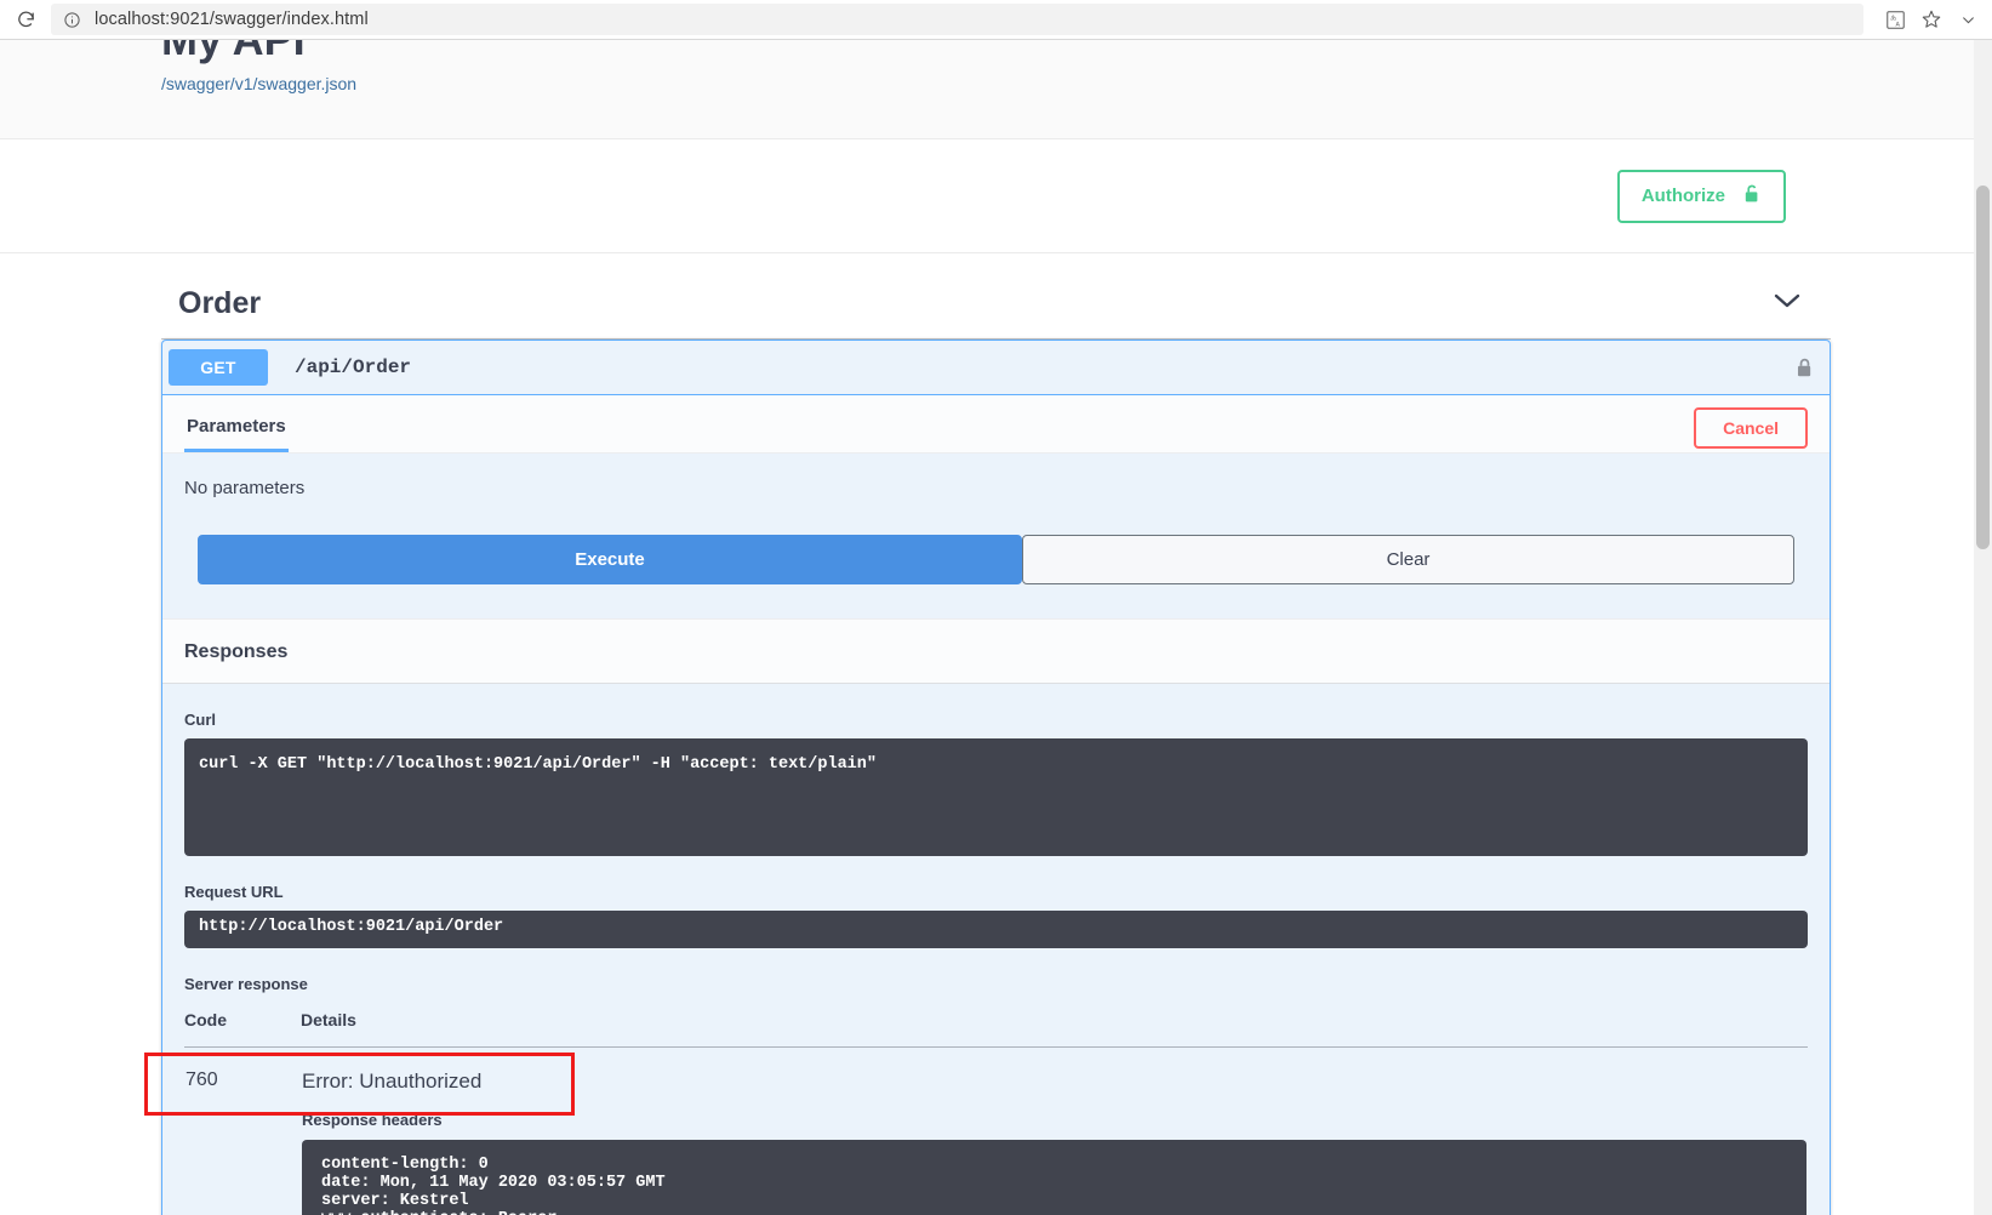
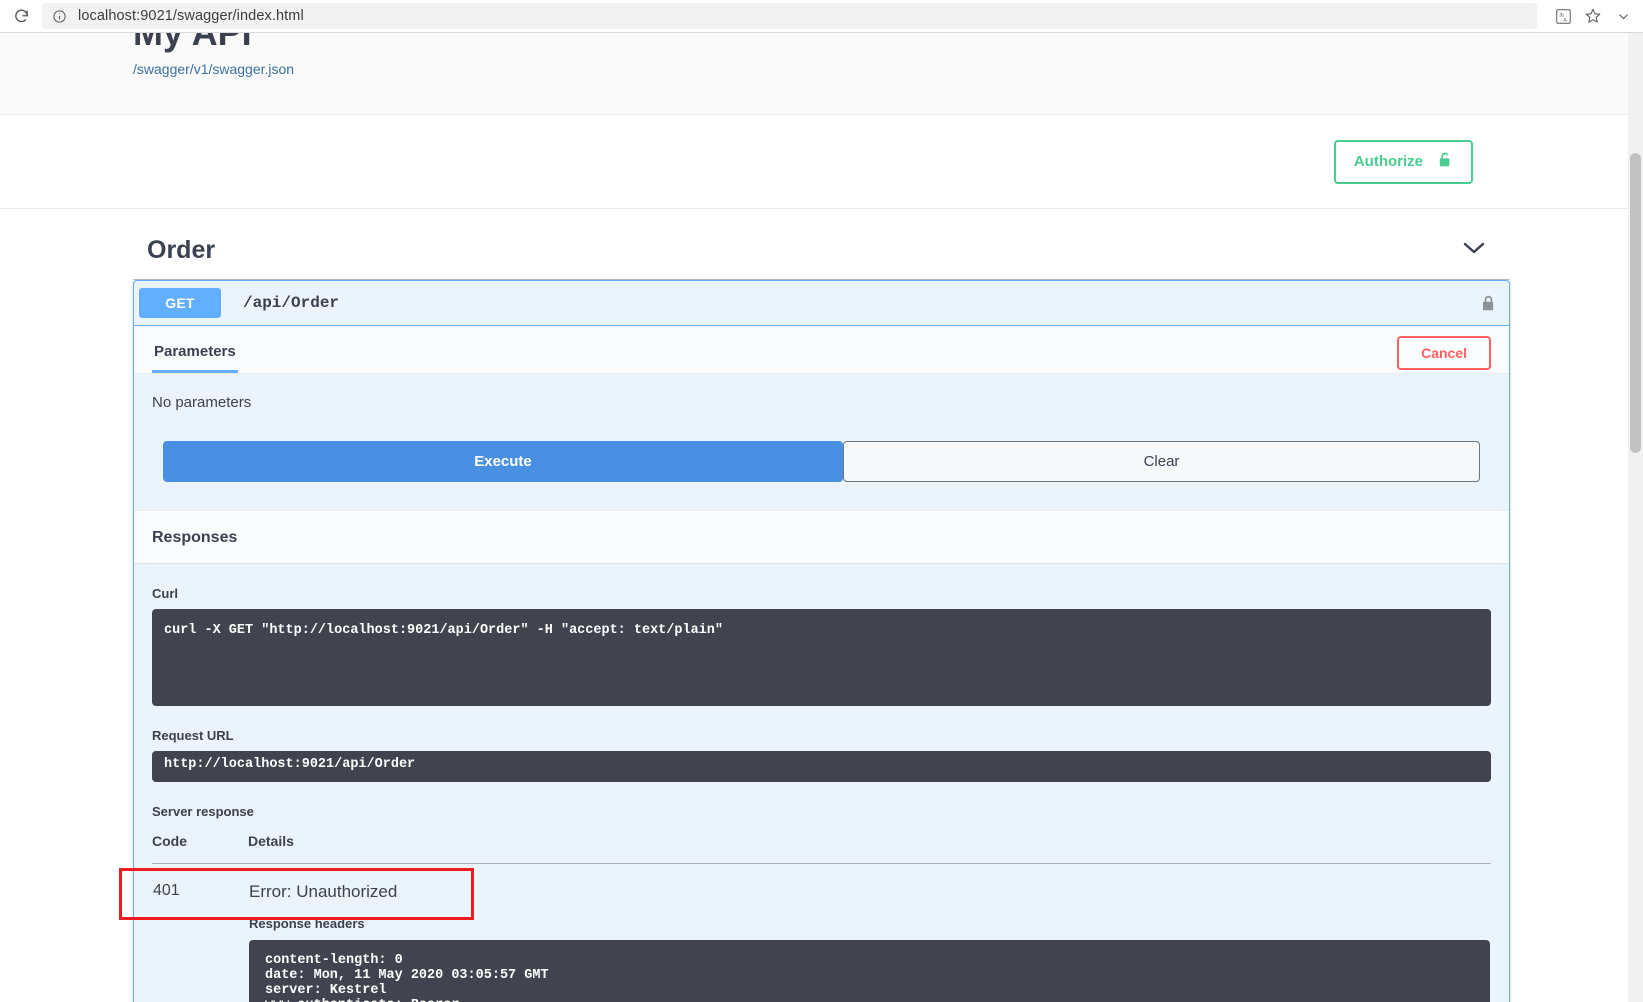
  localhost:9021/swagger/index.html
  My API
  /swagger/v1/swagger.json
  Authorize
  Order
  GET
  /api/Order
  Parameters
  Cancel
  No parameters
  Execute
  Clear
  Responses
  Curl
  curl -X GET "http://localhost:9021/api/Order" -H "accept: text/plain"
  Request URL
  http://localhost:9021/api/Order
  Server response
  Code	Details
- 760	Error: Unauthorized Response headers content-length: 0 date: Mon, 11 May 2020 03:05:57 GMT server: Kestrel
+ 401	Error: Unauthorized Response headers content-length: 0 date: Mon, 11 May 2020 03:05:57 GMT server: Kestrel
